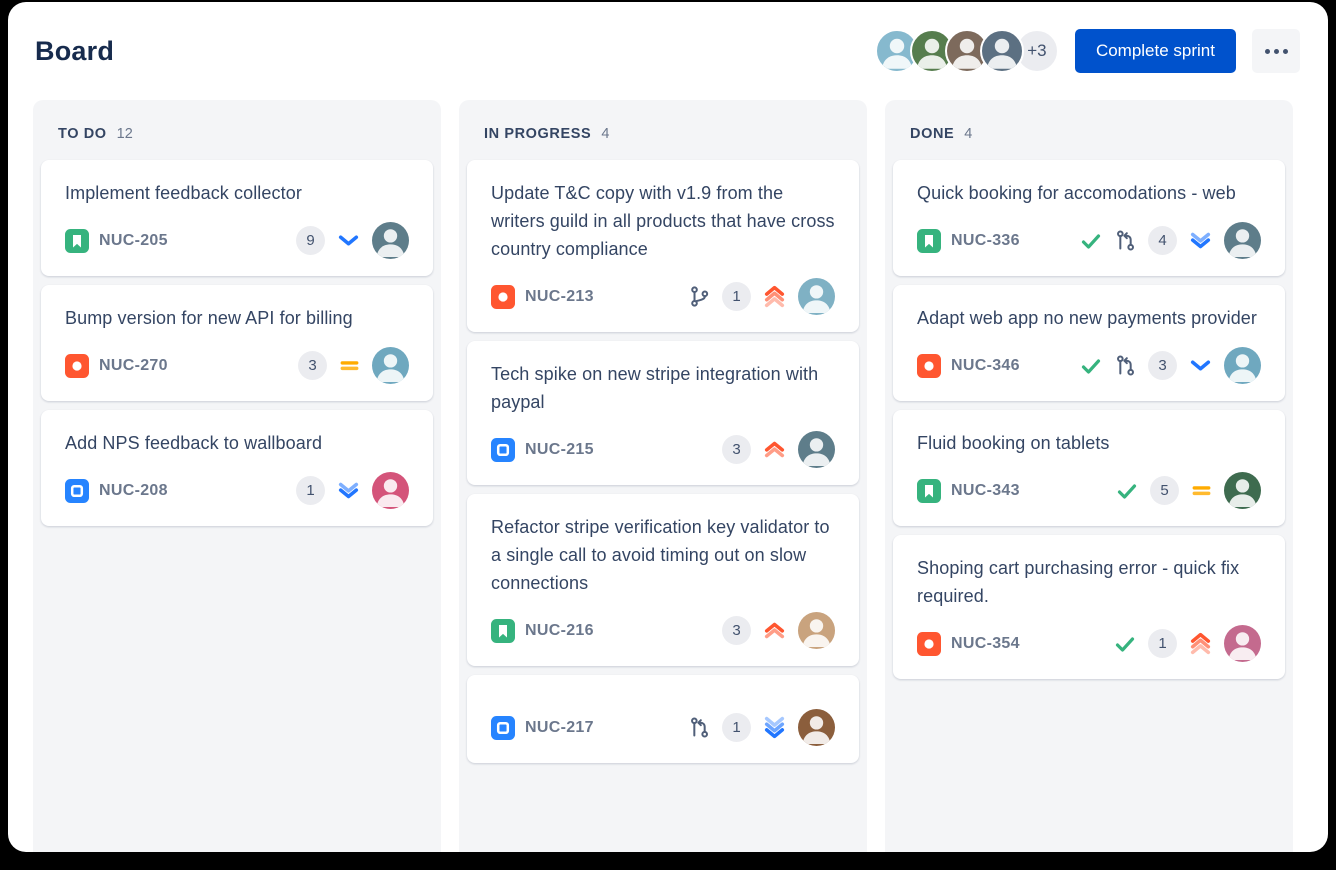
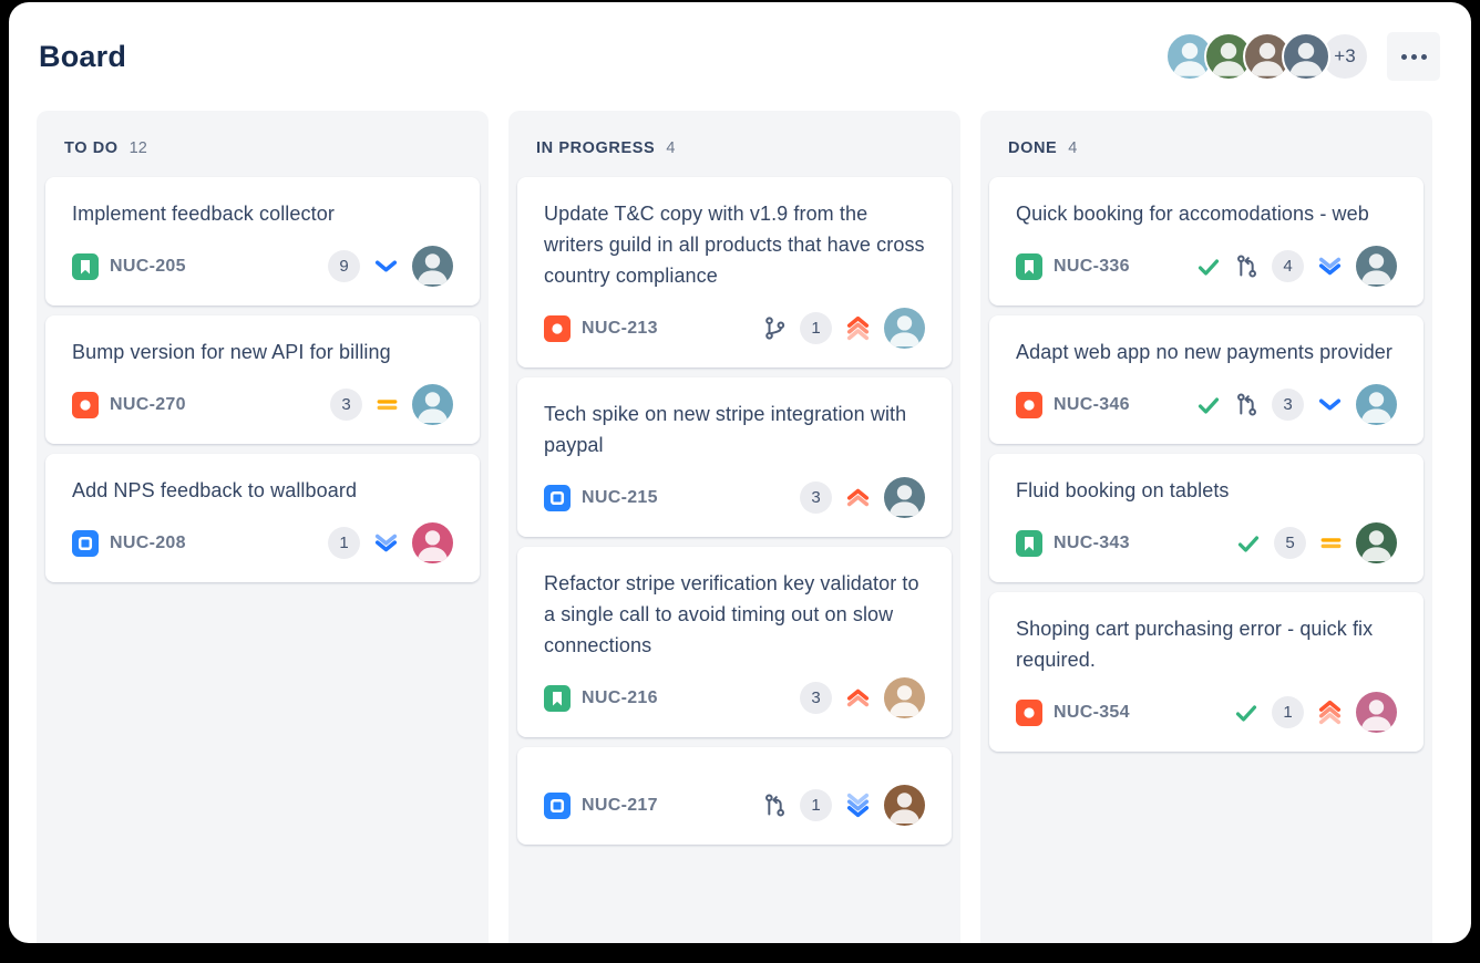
  Board
  +3
- Complete sprint
  TO DO
  12
  Implement feedback collector
  NUC-205
  9
  Bump version for new API for billing
  NUC-270
  3
  Add NPS feedback to wallboard
  NUC-208
  1
  IN PROGRESS
  4
  Update T&C copy with v1.9 from the writers guild in all products that have cross country compliance
  NUC-213
  1
  Tech spike on new stripe integration with paypal
  NUC-215
  3
  Refactor stripe verification key validator to a single call to avoid timing out on slow connections
  NUC-216
  3
  NUC-217
  1
  DONE
  4
  Quick booking for accomodations - web
  NUC-336
  4
  Adapt web app no new payments provider
  NUC-346
  3
  Fluid booking on tablets
  NUC-343
  5
  Shoping cart purchasing error - quick fix required.
  NUC-354
  1
